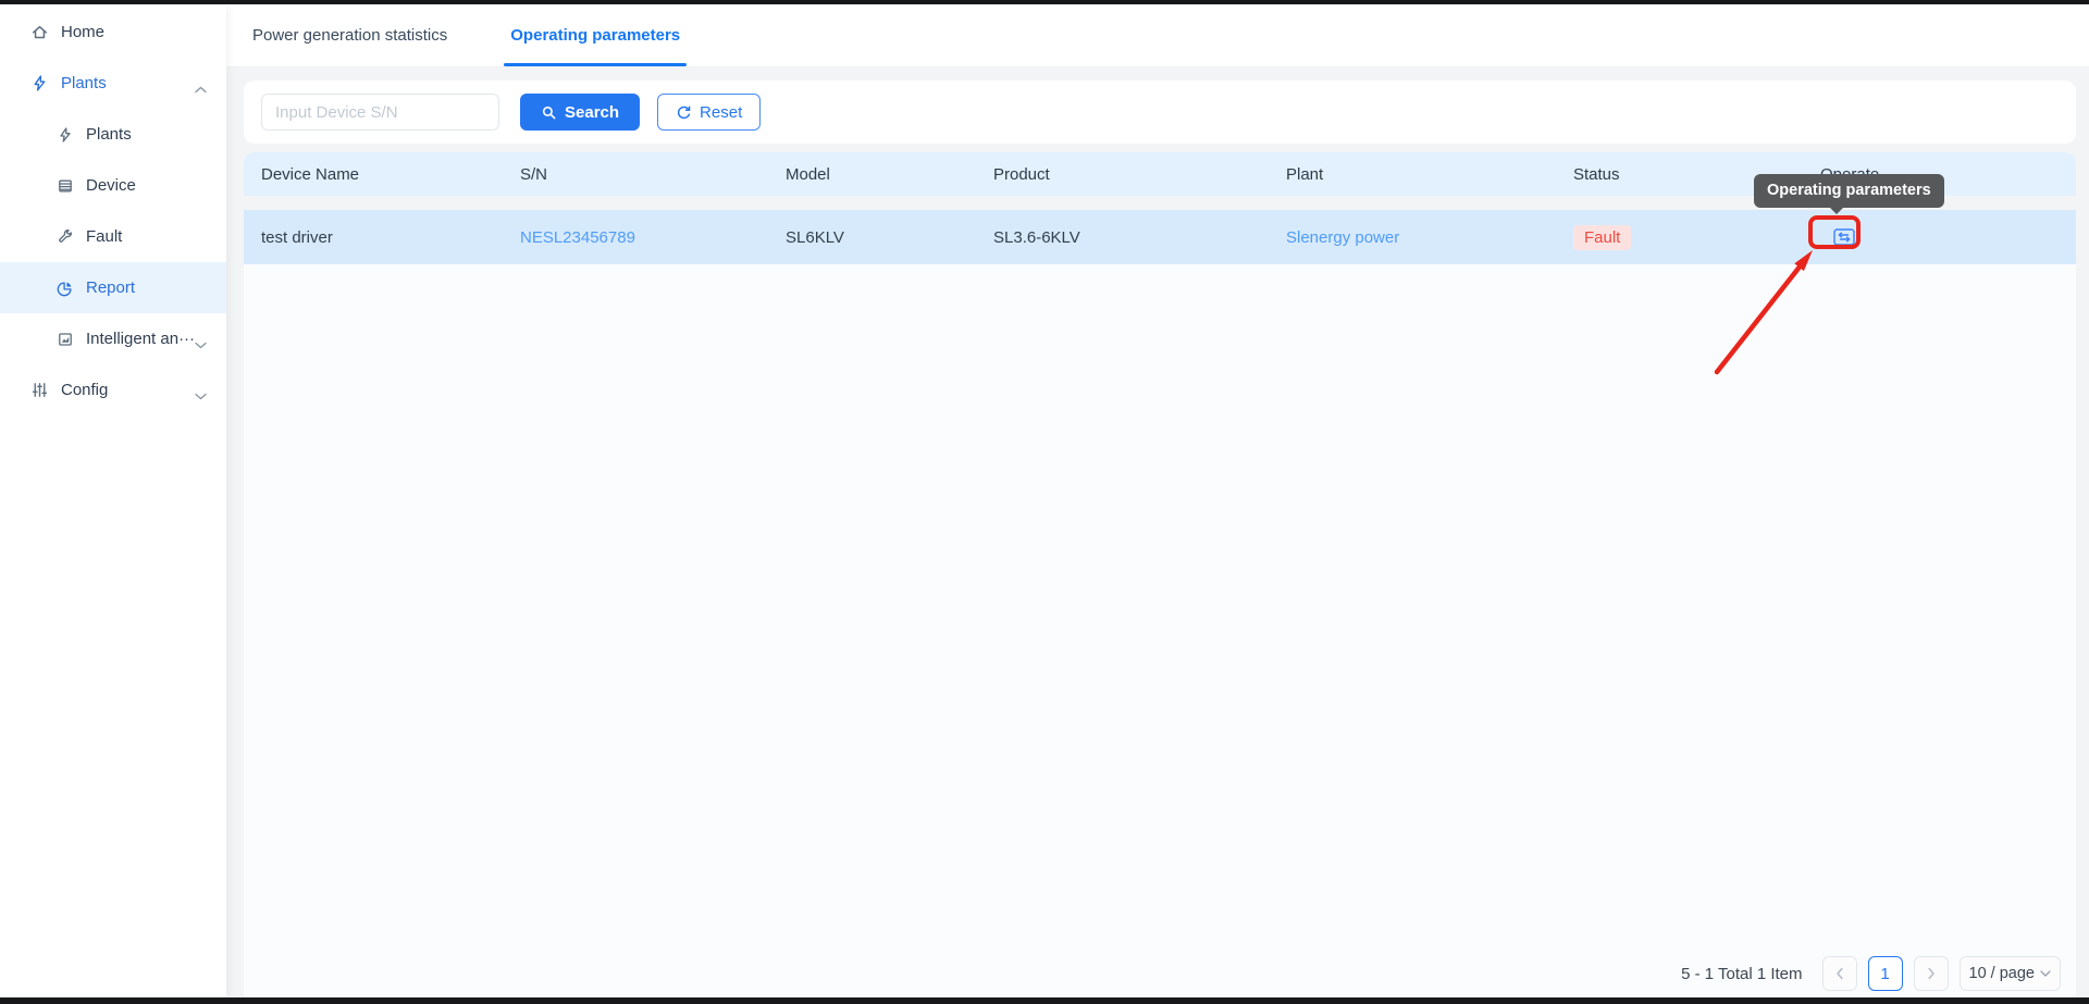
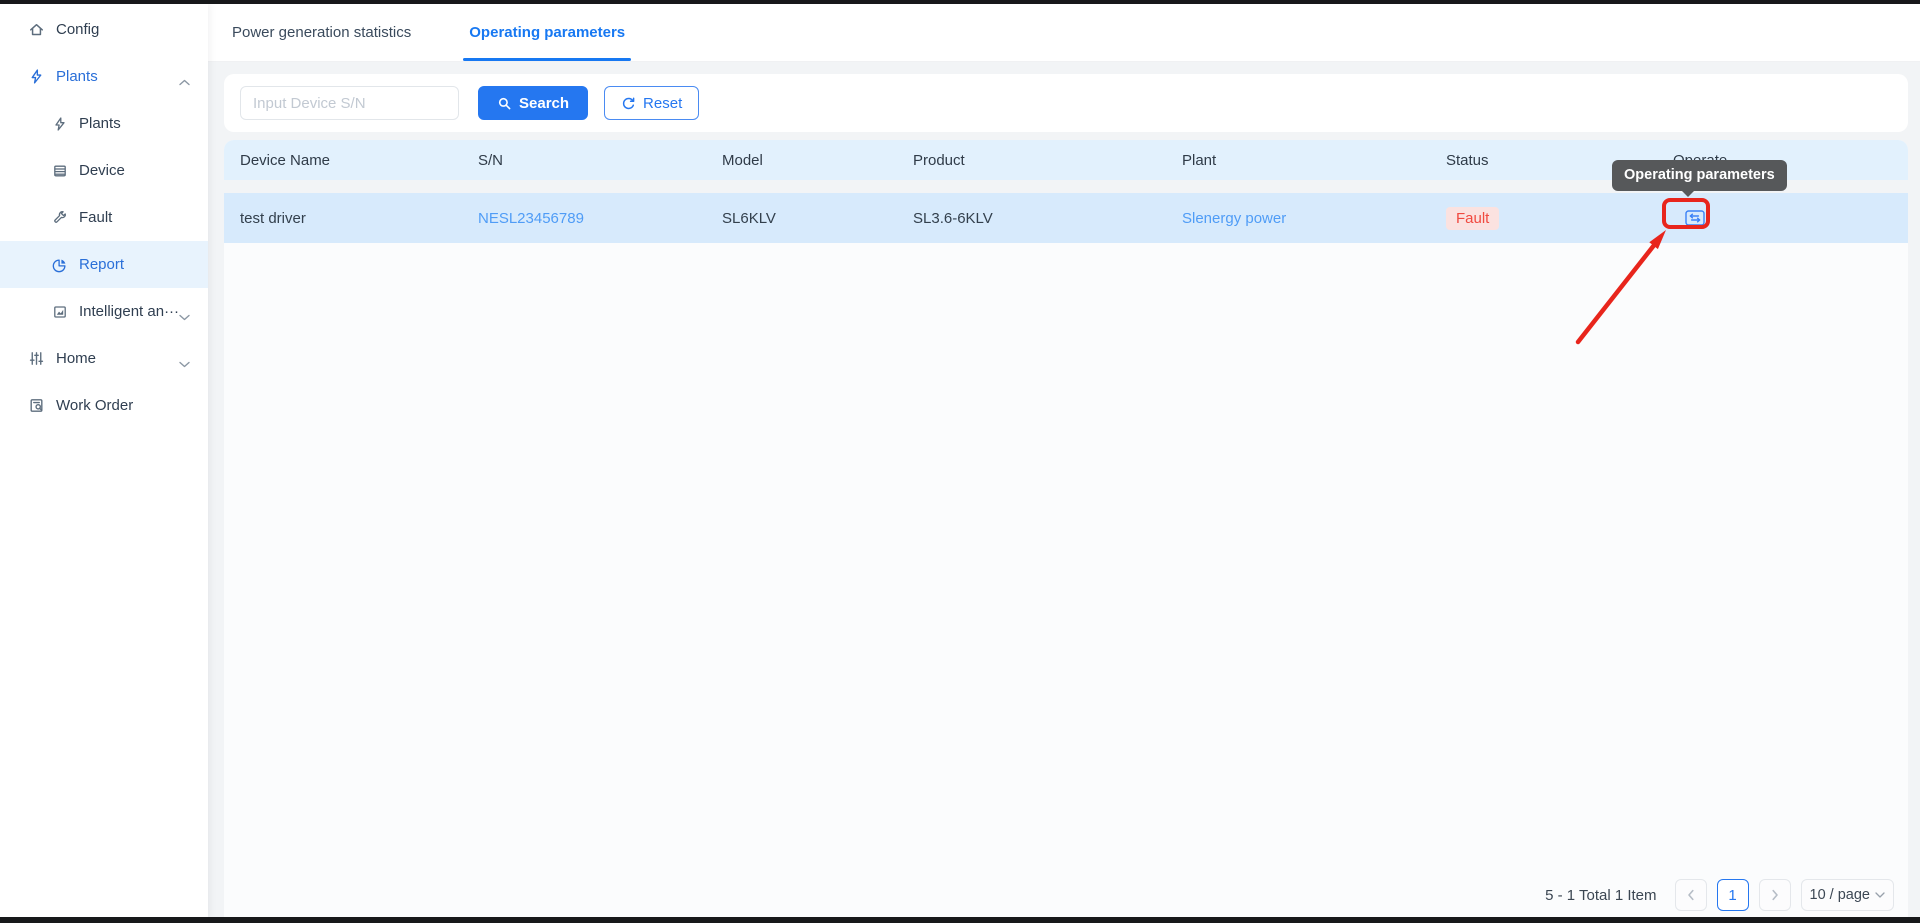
- Home
+ Config
  Plants
  Plants
  Device
  Fault
  Report
  Intelligent an···
- Config
+ Home
+ Work Order
  Power generation statistics
  Operating parameters
  Input Device S/N
  Search
  Reset
  Device Name
  S/N
  Model
  Product
  Plant
  Status
  test driver
  NESL23456789
  SL6KLV
  SL3.6-6KLV
  Slenergy power
  Fault
  5 - 1 Total 1 Item
  1
  10 / page
  Operating parameters
